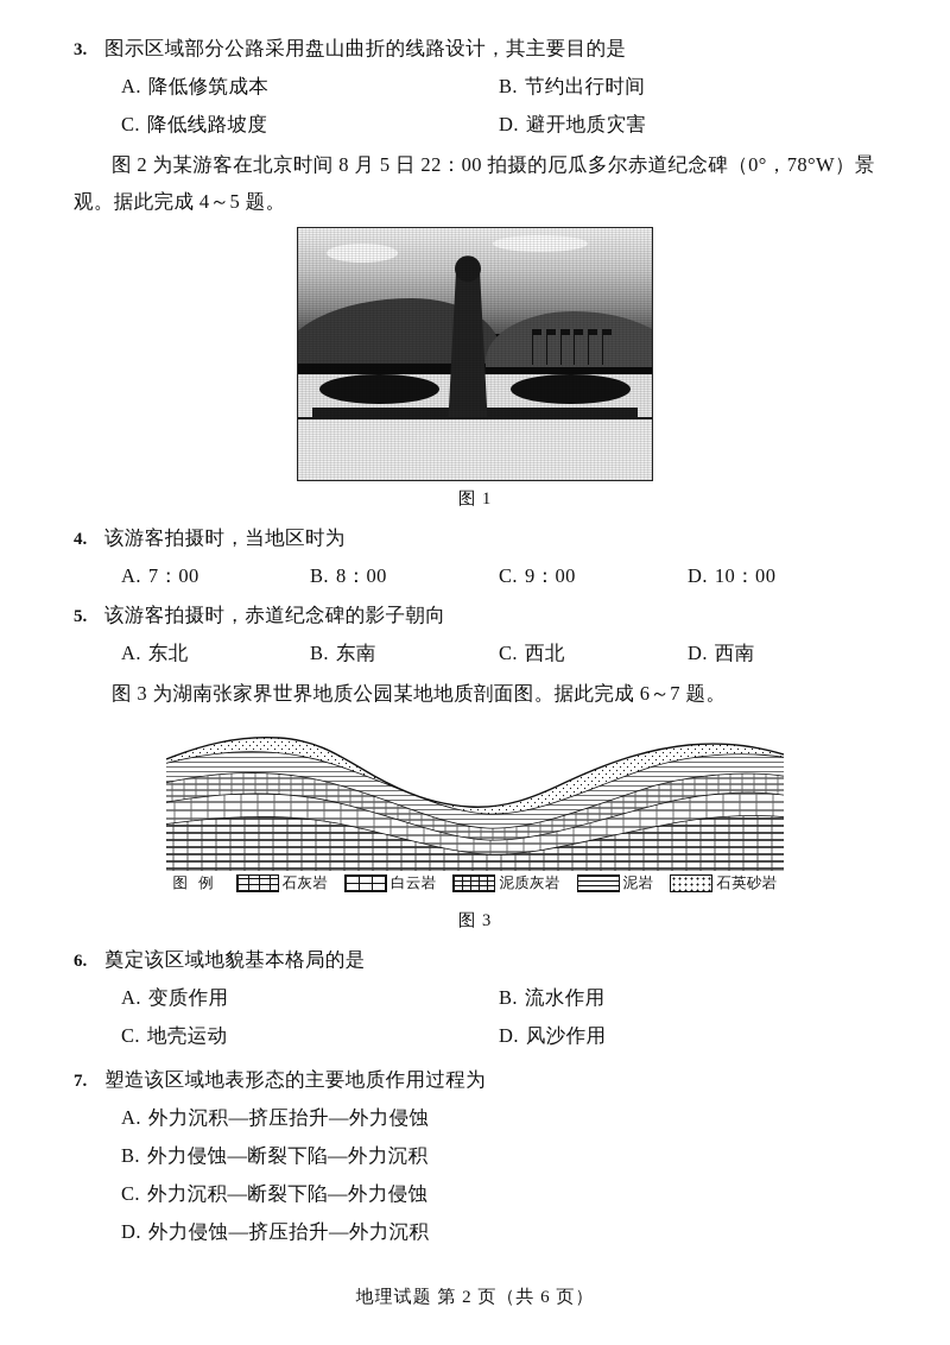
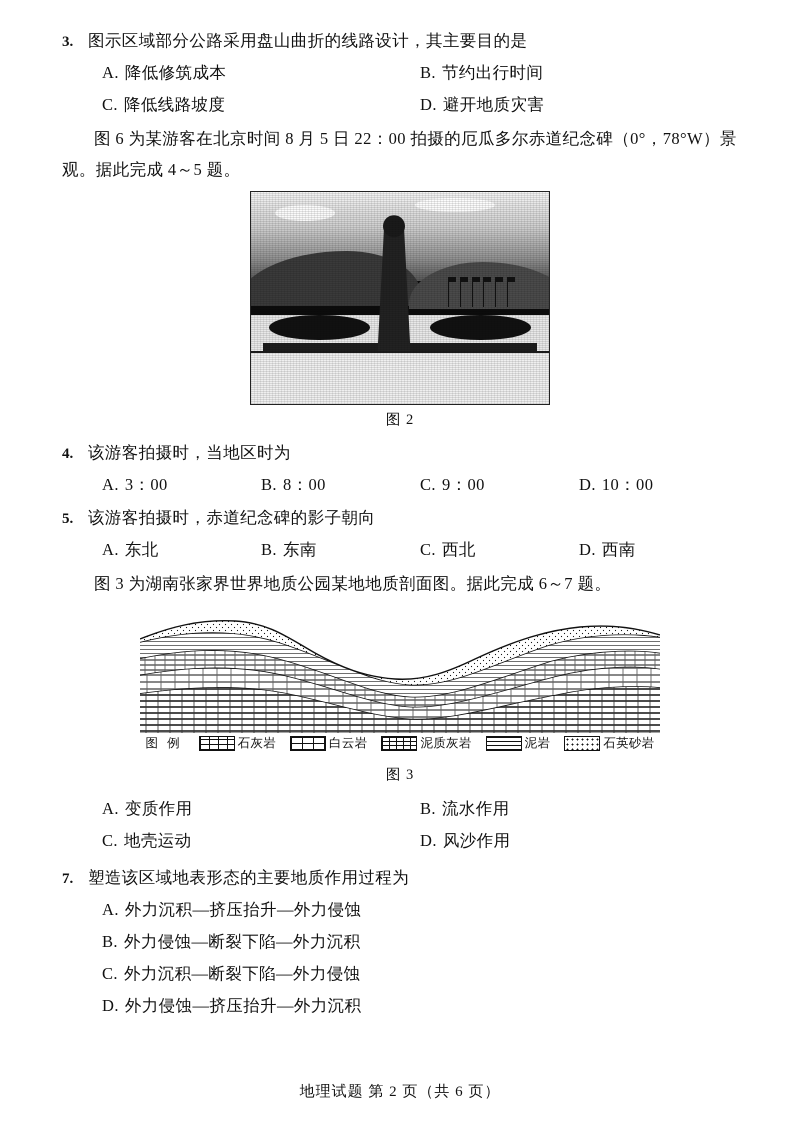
  3.
  图示区域部分公路采用盘山曲折的线路设计，其主要目的是
  A. 降低修筑成本
  B. 节约出行时间
  C. 降低线路坡度
  D. 避开地质灾害
- 图 2 为某游客在北京时间 8 月 5 日 22：00 拍摄的厄瓜多尔赤道纪念碑（0°，78°W）景观。据此完成 4～5 题。
+ 图 6 为某游客在北京时间 8 月 5 日 22：00 拍摄的厄瓜多尔赤道纪念碑（0°，78°W）景观。据此完成 4～5 题。
- 图 1
+ 图 2
  4.
  该游客拍摄时，当地区时为
- A. 7：00
+ A. 3：00
  B. 8：00
  C. 9：00
  D. 10：00
  5.
  该游客拍摄时，赤道纪念碑的影子朝向
  A. 东北
  B. 东南
  C. 西北
  D. 西南
  图 3 为湖南张家界世界地质公园某地地质剖面图。据此完成 6～7 题。
  图 例
  石灰岩
  白云岩
  泥质灰岩
  泥岩
  石英砂岩
  图 3
- 6.
- 奠定该区域地貌基本格局的是
  A. 变质作用
  B. 流水作用
  C. 地壳运动
  D. 风沙作用
  7.
  塑造该区域地表形态的主要地质作用过程为
  A. 外力沉积—挤压抬升—外力侵蚀
  B. 外力侵蚀—断裂下陷—外力沉积
  C. 外力沉积—断裂下陷—外力侵蚀
  D. 外力侵蚀—挤压抬升—外力沉积
  地理试题 第 2 页（共 6 页）
